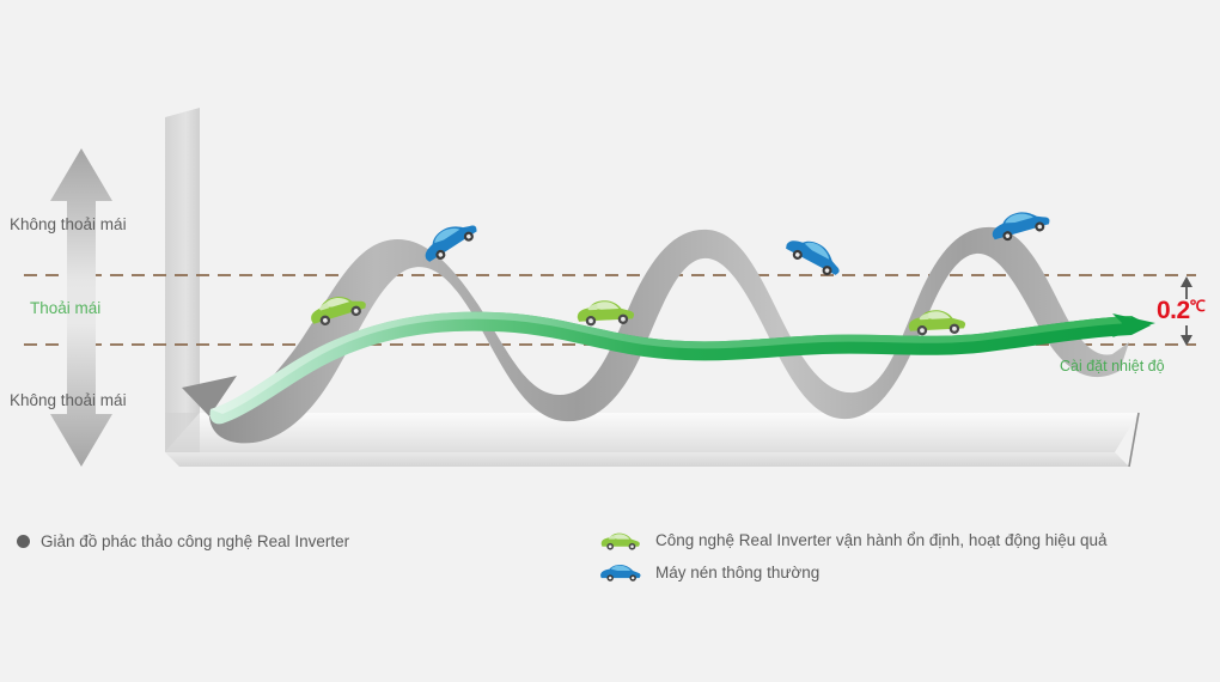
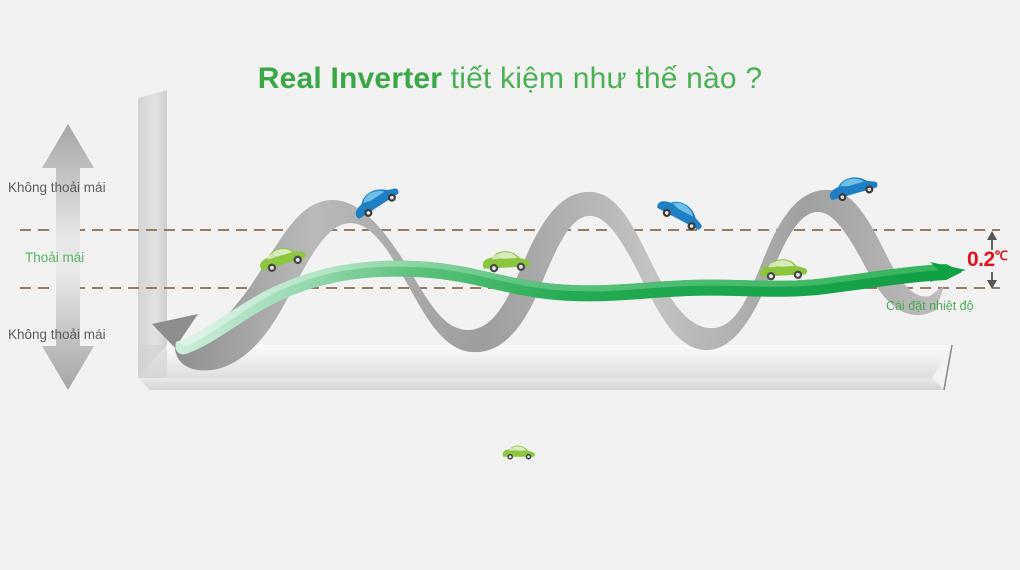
+ Real Inverter tiết kiệm như thế nào ?
  Không thoải mái
  Thoải mái
  Không thoải mái
  0.2℃
  Cài đặt nhiệt độ
- Giản đồ phác thảo công nghệ Real Inverter
- Công nghệ Real Inverter vận hành ổn định, hoạt động hiệu quả
- Máy nén thông thường
